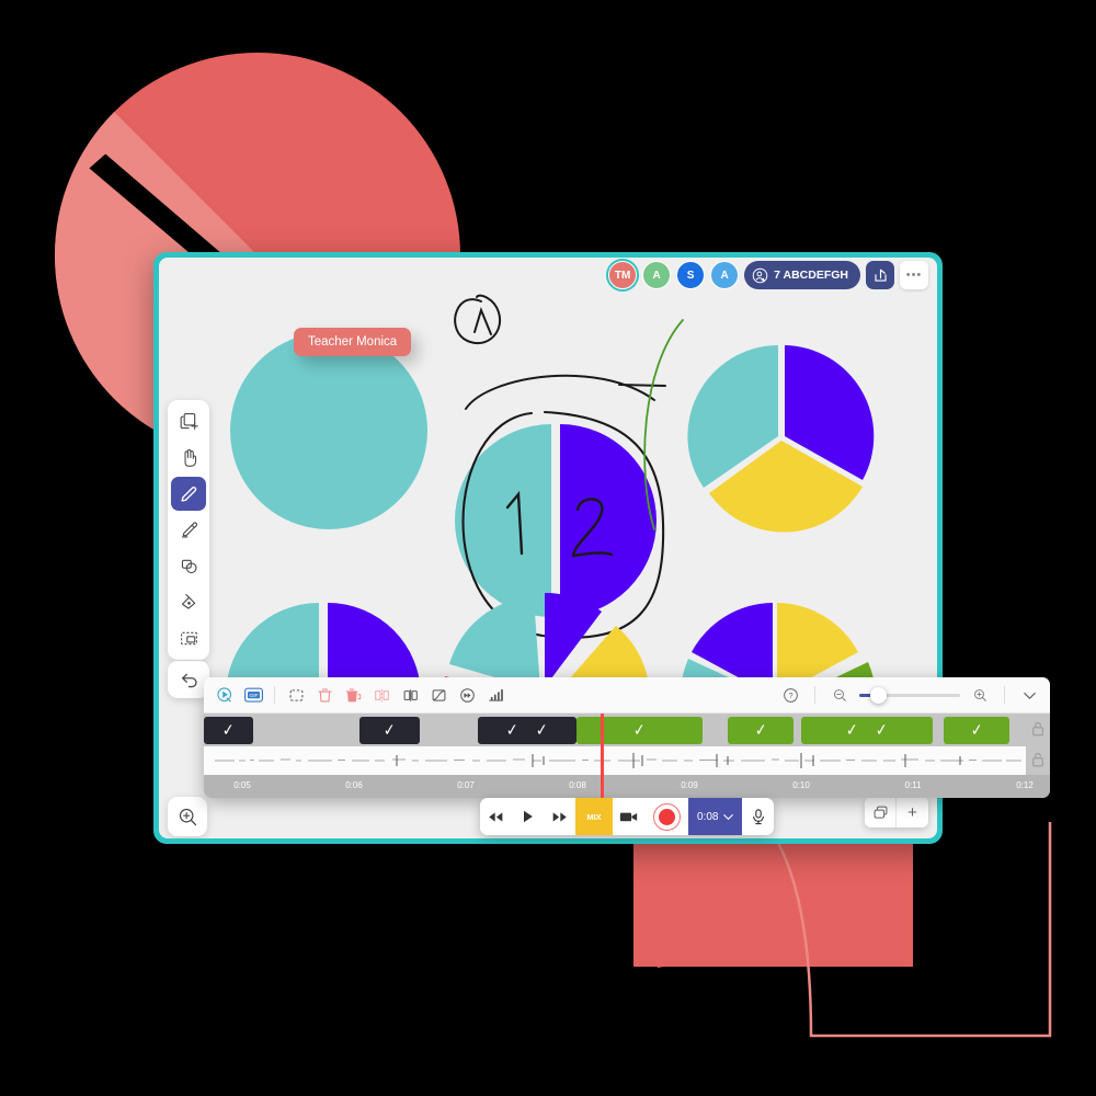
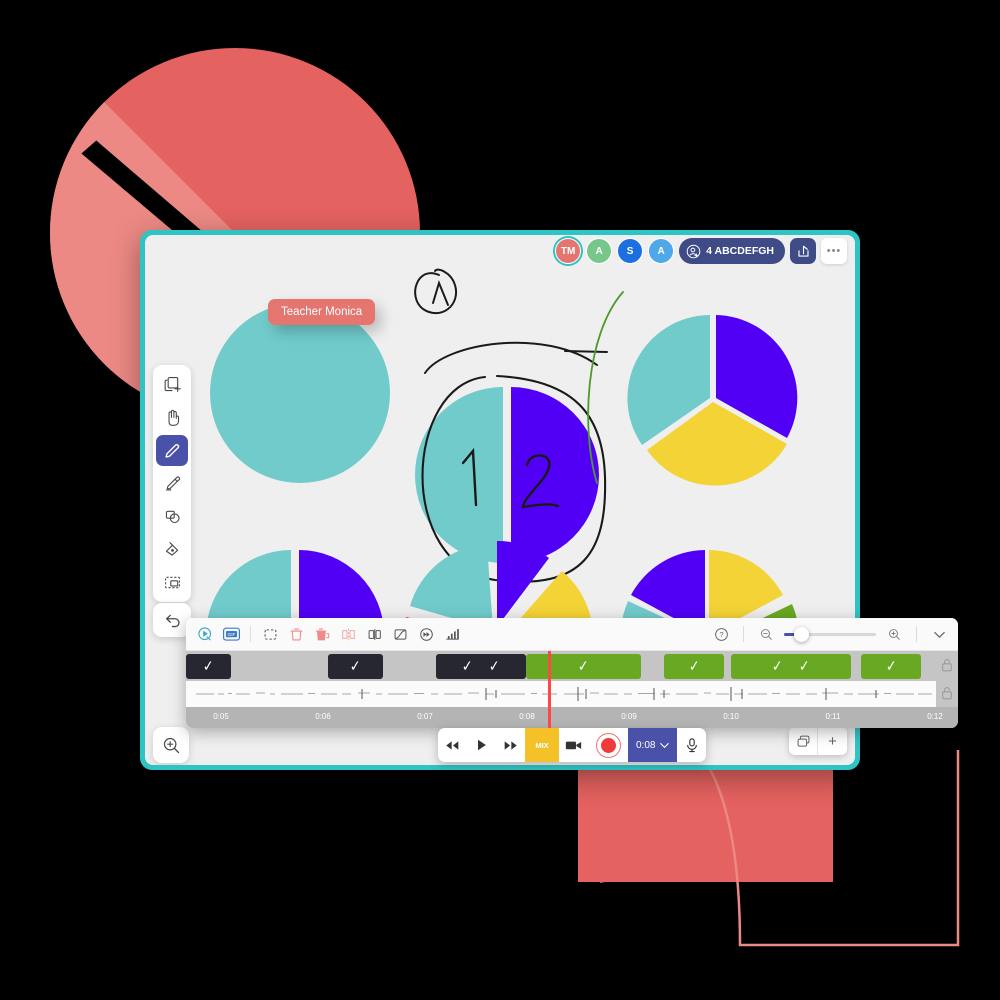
  Teacher Monica
  TM
  A
  S
  A
- 7 ABCDEFGH
+ 4 ABCDEFGH
  •••
  +
  ?
  0:05
  0:06
  0:07
  0:08
  0:09
  0:10
  0:11
  0:12
  MIX
  0:08
